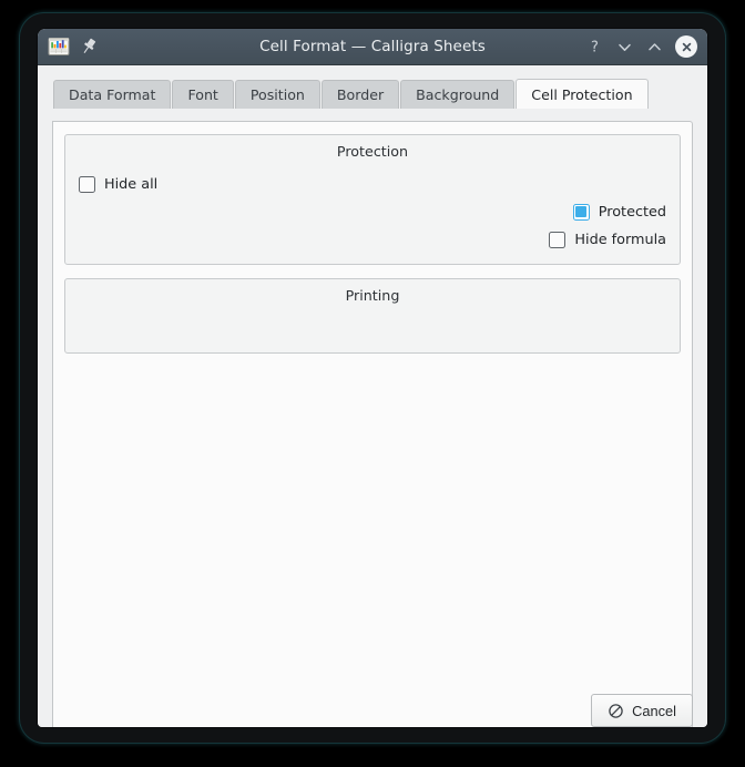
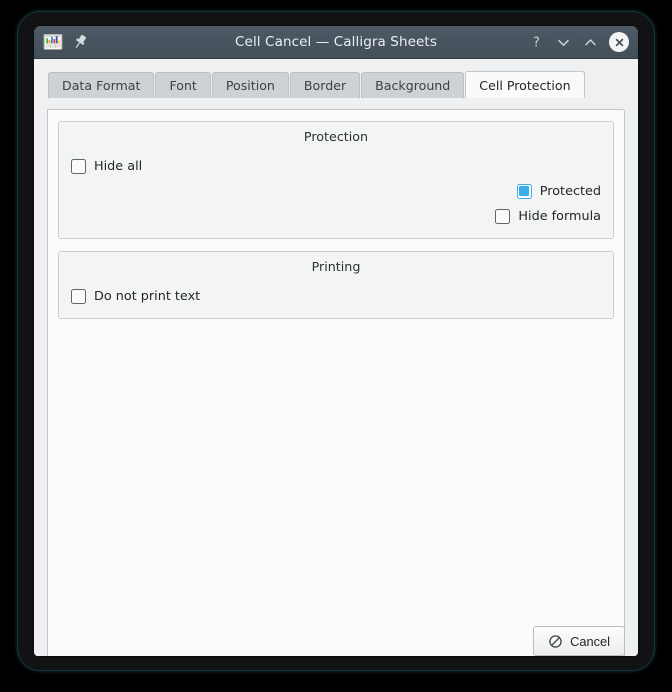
- Cell Format — Calligra Sheets
+ Cell Cancel — Calligra Sheets
  ?
  Data Format
  Font
  Position
  Border
  Background
  Cell Protection
  Protection
  Hide all
  Protected
  Hide formula
  Printing
+ Do not print text
  Cancel
